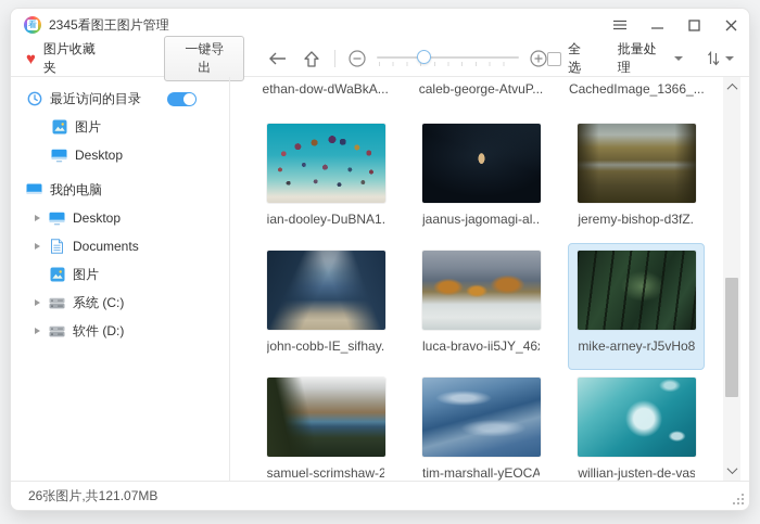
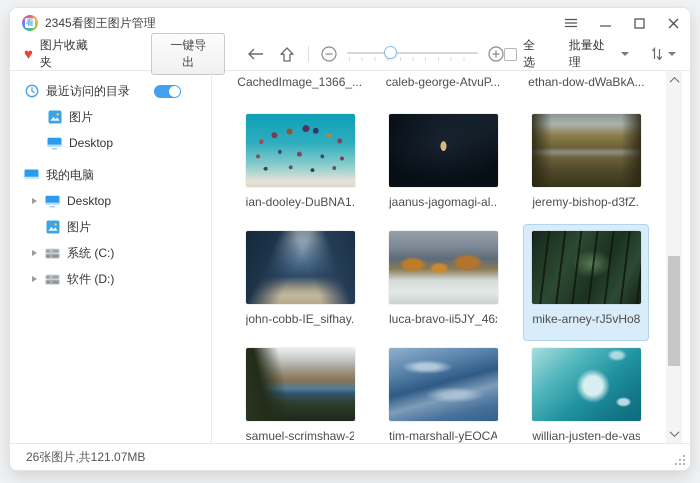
  2345看图王图片管理
  ♥
  图片收藏夹
  一键导出
  全选
  批量处理
  最近访问的目录
  图片
  Desktop
  我的电脑
  Desktop
- Documents
  图片
  系统 (C:)
  软件 (D:)
- ethan-dow-dWaBkA...
+ CachedImage_1366_...
  caleb-george-AtvuP...
- CachedImage_1366_...
+ ethan-dow-dWaBkA...
  ian-dooley-DuBNA1.
  jaanus-jagomagi-al..
  jeremy-bishop-d3fZ.
  john-cobb-IE_sifhay.
  luca-bravo-ii5JY_46
  mike-arney-rJ5vHo8
  samuel-scrimshaw-2
  tim-marshall-yEOCA
  willian-justen-de-vas
  26张图片,共121.07MB
